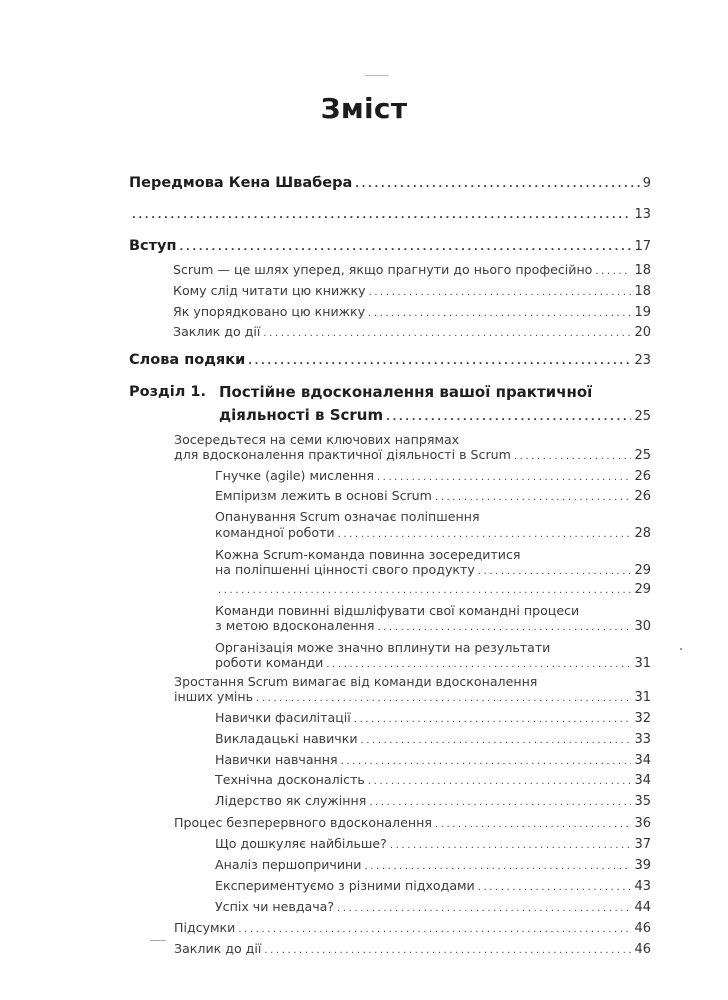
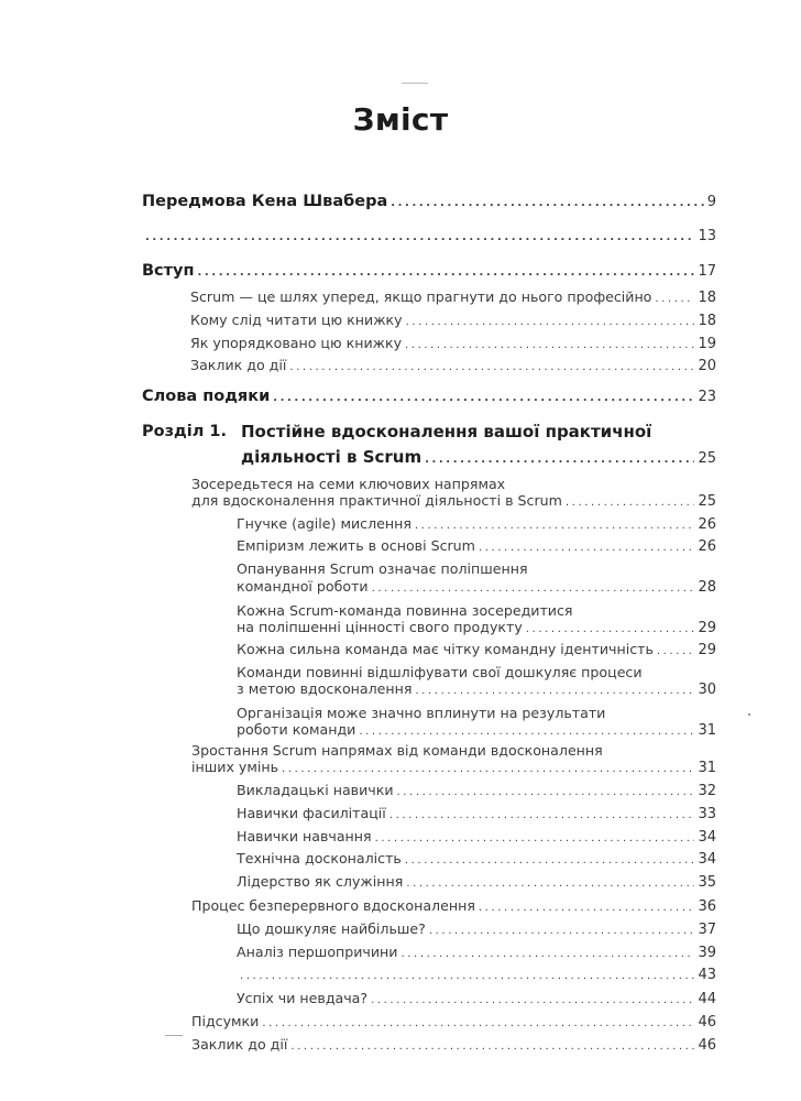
  Зміст
  Передмова Кена Швабера
  9
  13
  Вступ
  17
  Scrum — це шлях уперед, якщо прагнути до нього професійно
  18
  Кому слід читати цю книжку
  18
  Як упорядковано цю книжку
  19
  Заклик до дії
  20
  Слова подяки
  23
  Розділ 1.
  Постійне вдосконалення вашої практичної
  діяльності в Scrum
  25
  Зосередьтеся на семи ключових напрямах
  для вдосконалення практичної діяльності в Scrum
  25
  Гнучке (agile) мислення
  26
  Емпіризм лежить в основі Scrum
  26
  Опанування Scrum означає поліпшення
  командної роботи
  28
  Кожна Scrum-команда повинна зосередитися
  на поліпшенні цінності свого продукту
  29
+ Кожна сильна команда має чітку командну ідентичність
  29
- Команди повинні відшліфувати свої командні процеси
+ Команди повинні відшліфувати свої дошкуляє процеси
  з метою вдосконалення
  30
  Організація може значно вплинути на результати
  роботи команди
  31
- Зростання Scrum вимагає від команди вдосконалення
+ Зростання Scrum напрямах від команди вдосконалення
  інших умінь
  31
- Навички фасилітації
+ Викладацькі навички
  32
- Викладацькі навички
+ Навички фасилітації
  33
  Навички навчання
  34
  Технічна досконалість
  34
  Лідерство як служіння
  35
  Процес безперервного вдосконалення
  36
  Що дошкуляє найбільше?
  37
  Аналіз першопричини
  39
- Експериментуємо з різними підходами
  43
  Успіх чи невдача?
  44
  Підсумки
  46
  Заклик до дії
  46
